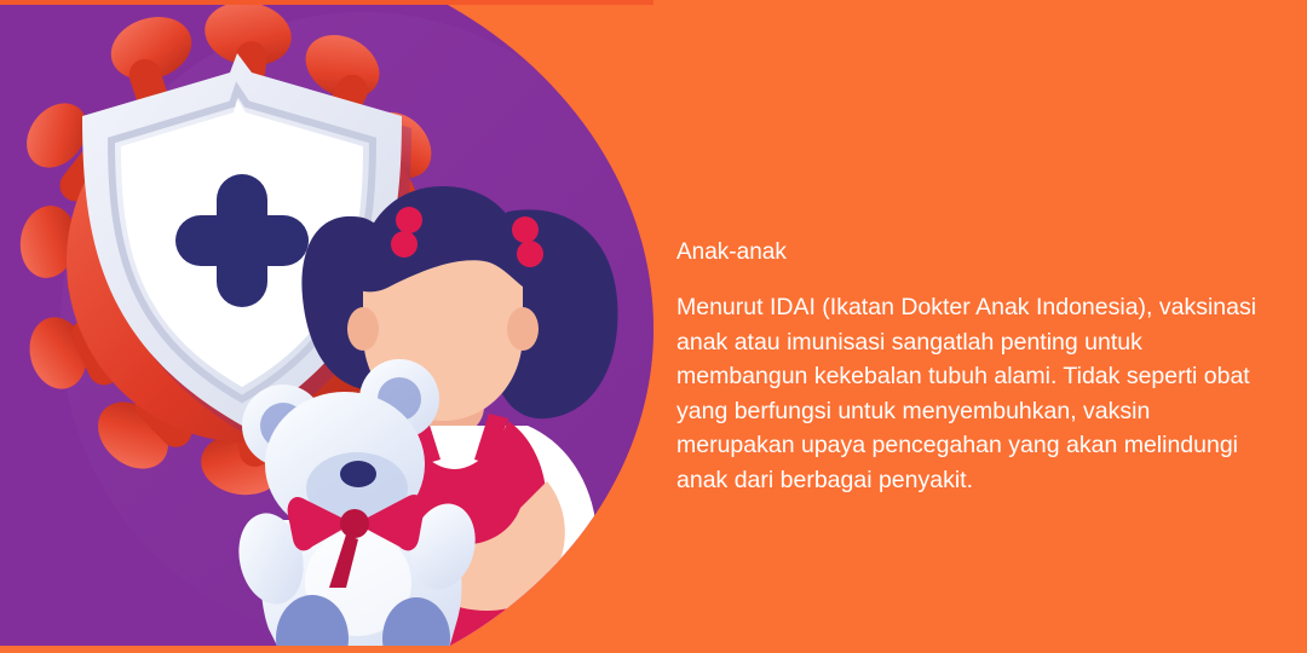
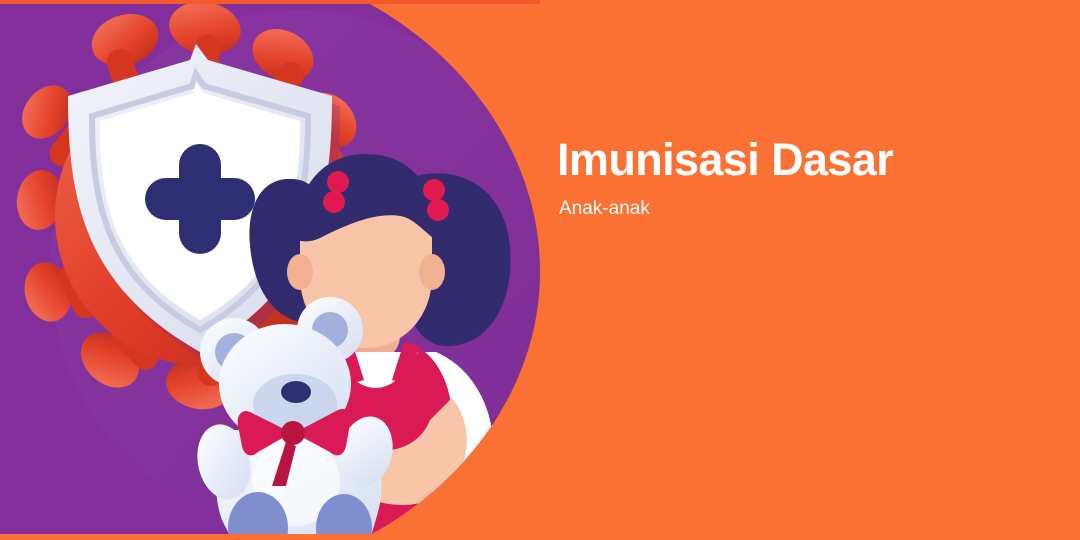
+ Imunisasi Dasar
  Anak-anak
- Menurut IDAI (Ikatan Dokter Anak Indonesia), vaksinasi anak atau imunisasi sangatlah penting untuk membangun kekebalan tubuh alami. Tidak seperti obat yang berfungsi untuk menyembuhkan, vaksin merupakan upaya pencegahan yang akan melindungi anak dari berbagai penyakit.
